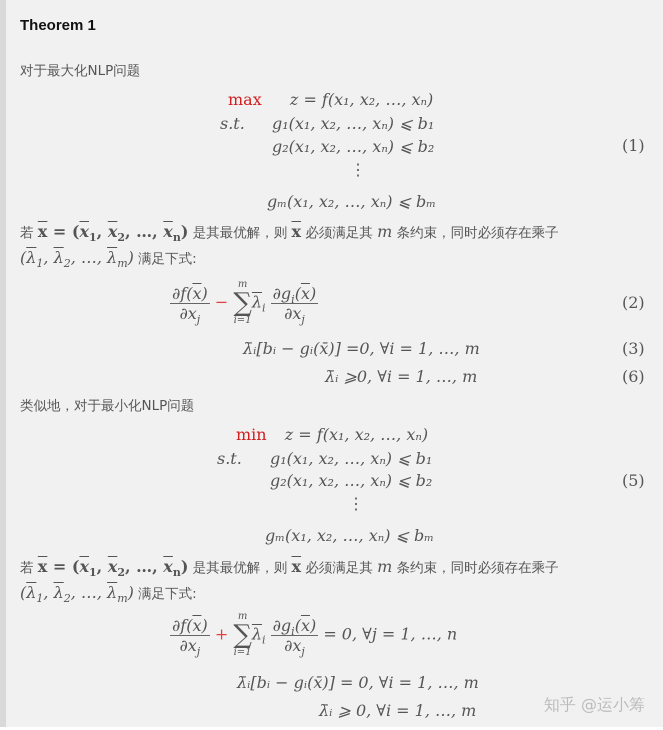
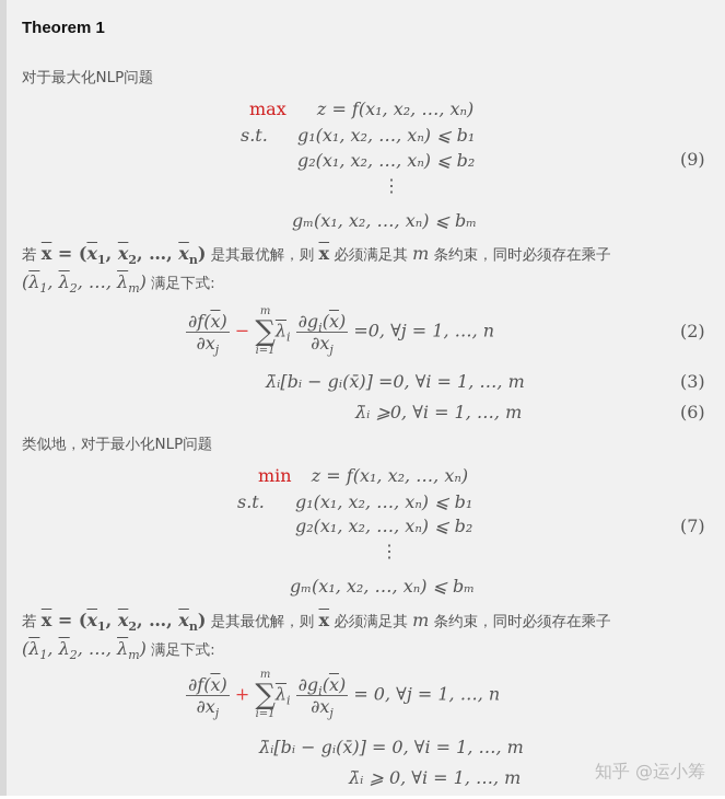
  Theorem 1
  对于最大化NLP问题
  max z = f(x₁, x₂, …, xₙ)
  s.t.
  g₁(x₁, x₂, …, xₙ) ⩽ b₁
  g₂(x₁, x₂, …, xₙ) ⩽ b₂
  ⋮
  gₘ(x₁, x₂, …, xₙ) ⩽ bₘ
- (1)
+ (9)
  若 x = (x1, x2, …, xn) 是其最优解，则 x 必须满足其 m 条约束，同时必须存在乘子
  (λ1, λ2, …, λm) 满足下式:
  ∂f(x)
  ∂xj
  −
  m
  ∑
  i=1
  λi
  ∂gi(x)
  ∂xj
+ =0, ∀j = 1, …, n
  (2)
  λ̄ᵢ[bᵢ − gᵢ(x̄)] =0, ∀i = 1, …, m
  (3)
  λ̄ᵢ ⩾0, ∀i = 1, …, m
  (6)
  类似地，对于最小化NLP问题
  min z = f(x₁, x₂, …, xₙ)
  s.t.
  g₁(x₁, x₂, …, xₙ) ⩽ b₁
  g₂(x₁, x₂, …, xₙ) ⩽ b₂
  ⋮
  gₘ(x₁, x₂, …, xₙ) ⩽ bₘ
- (5)
+ (7)
  若 x = (x1, x2, …, xn) 是其最优解，则 x 必须满足其 m 条约束，同时必须存在乘子
  (λ1, λ2, …, λm) 满足下式:
  ∂f(x)
  ∂xj
  +
  m
  ∑
  i=1
  λi
  ∂gi(x)
  ∂xj
  = 0, ∀j = 1, …, n
  λ̄ᵢ[bᵢ − gᵢ(x̄)] = 0, ∀i = 1, …, m
  λ̄ᵢ ⩾ 0, ∀i = 1, …, m
  知乎 @运小筹
